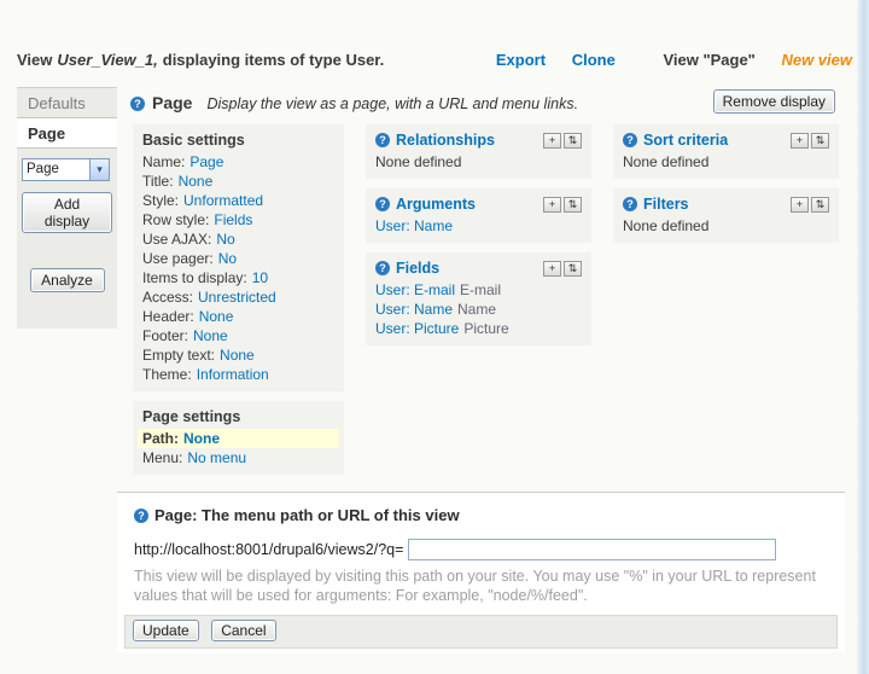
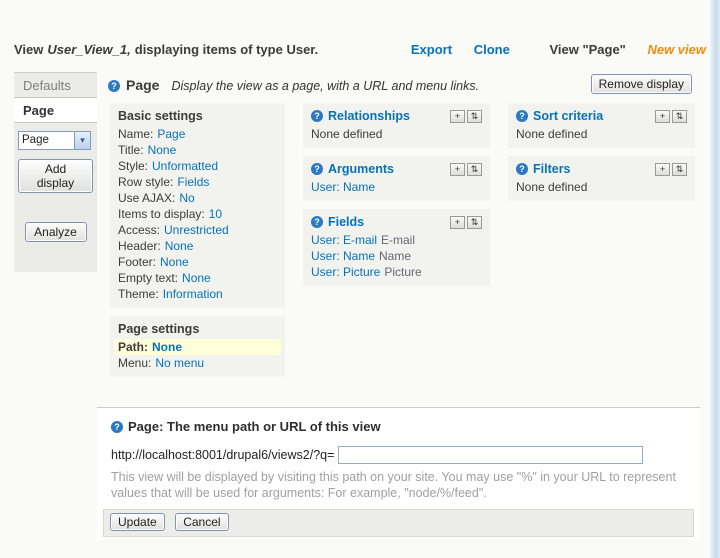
  View User_View_1, displaying items of type User.
  Export Clone View "Page" New view
  Defaults
  Page
  Page
  ▾
  Add display
  Analyze
  ? Page Display the view as a page, with a URL and menu links.
  Remove display
  Basic settings
  Name: Page
  Title: None
  Style: Unformatted
  Row style: Fields
  Use AJAX: No
- Use pager: No
  Items to display: 10
  Access: Unrestricted
  Header: None
  Footer: None
  Empty text: None
  Theme: Information
  Page settings
  Path: None
  Menu: No menu
  ?
  Relationships
  +
  ⇅
  None defined
  ?
  Arguments
  +
  ⇅
  User: Name
  ?
  Fields
  +
  ⇅
  User: E-mail E-mail
  User: Name Name
  User: Picture Picture
  ?
  Sort criteria
  +
  ⇅
  None defined
  ?
  Filters
  +
  ⇅
  None defined
  ? Page: The menu path or URL of this view
  http://localhost:8001/drupal6/views2/?q=
  This view will be displayed by visiting this path on your site. You may use "%" in your URL to represent values that will be used for arguments: For example, "node/%/feed".
  Update Cancel
